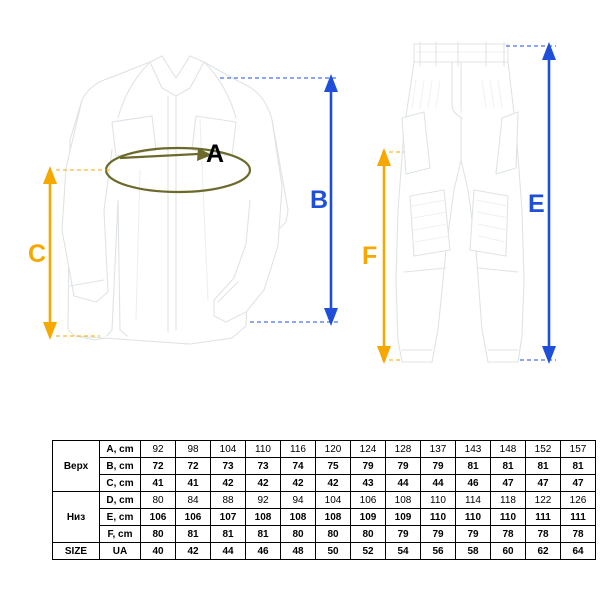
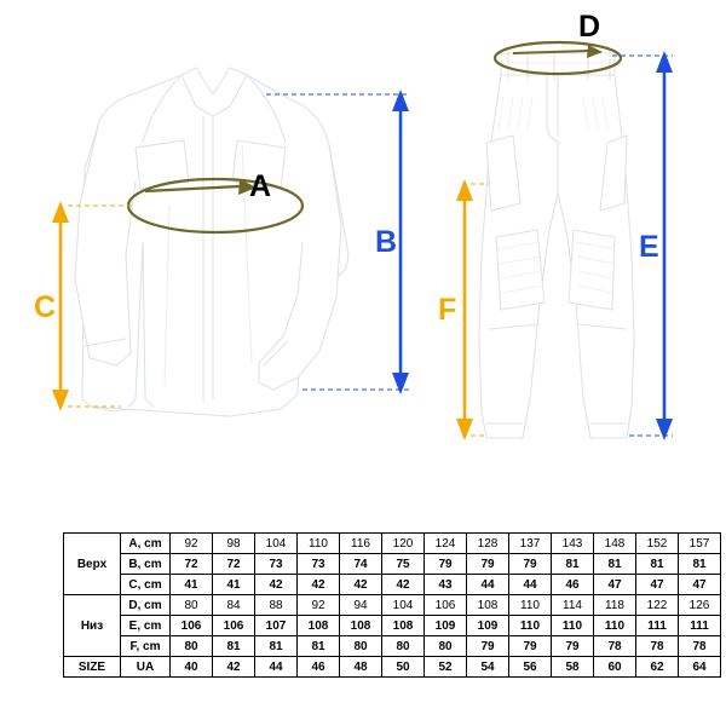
  A
  B
  C
+ D
  E
  F
  Верх	A, cm	92	98	104	110	116	120	124	128	137	143	148	152	157
  B, cm	72	72	73	73	74	75	79	79	79	81	81	81	81
  C, cm	41	41	42	42	42	42	43	44	44	46	47	47	47
  Низ	D, cm	80	84	88	92	94	104	106	108	110	114	118	122	126
  E, cm	106	106	107	108	108	108	109	109	110	110	110	111	111
  F, cm	80	81	81	81	80	80	80	79	79	79	78	78	78
  SIZE	UA	40	42	44	46	48	50	52	54	56	58	60	62	64
